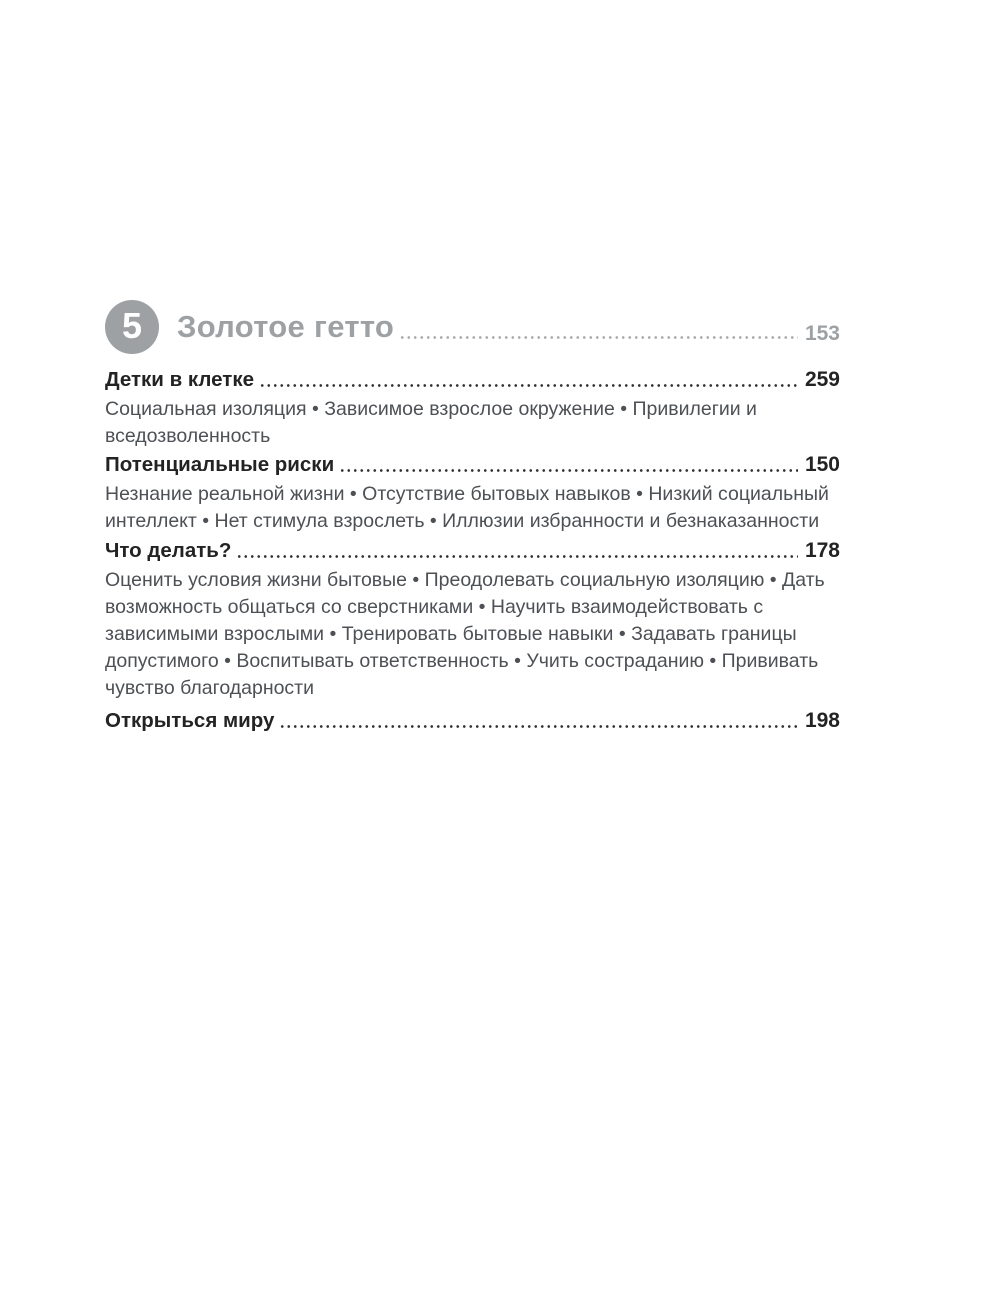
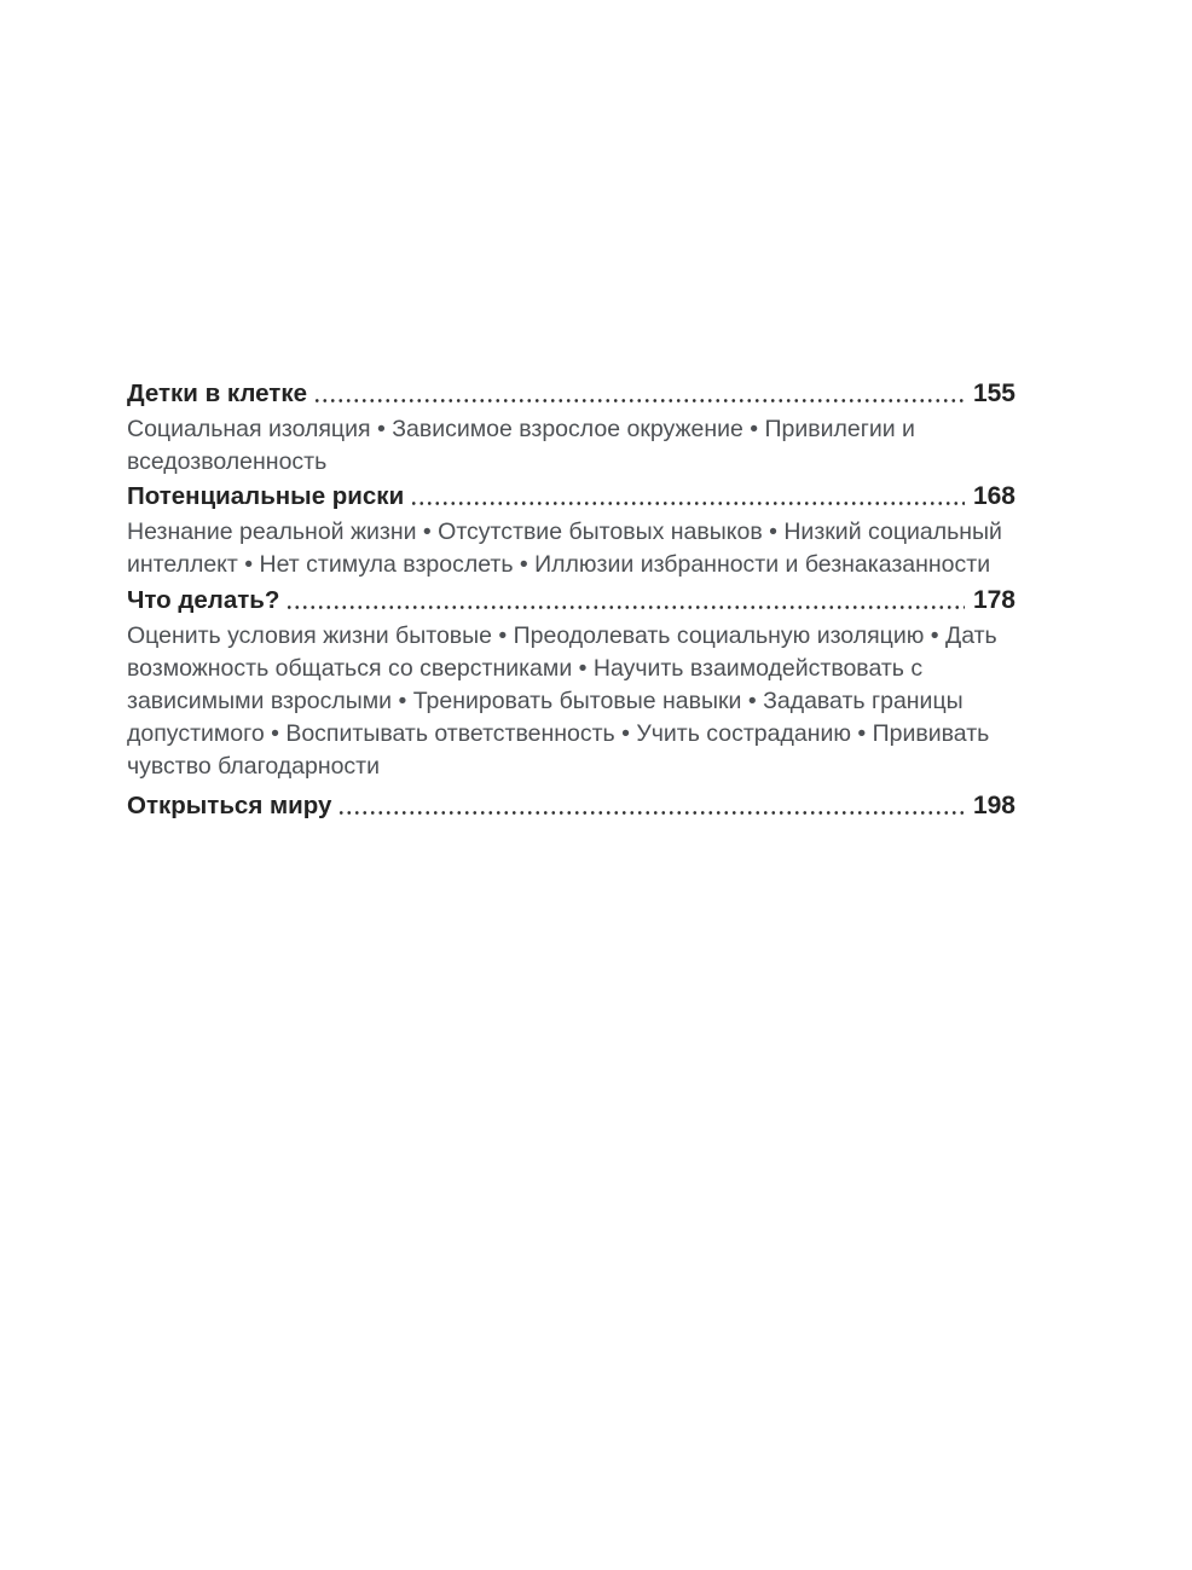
- 5
- Золотое гетто
- 153
  Детки в клетке
- 259
+ 155
  Социальная изоляция • Зависимое взрослое окружение • Привилегии и вседозволенность
  Потенциальные риски
- 150
+ 168
  Незнание реальной жизни • Отсутствие бытовых навыков • Низкий социальный интеллект • Нет стимула взрослеть • Иллюзии избранности и безнаказанности
  Что делать?
  178
  Оценить условия жизни бытовые • Преодолевать социальную изоляцию • Дать возможность общаться со сверстниками • Научить взаимодействовать с зависимыми взрослыми • Тренировать бытовые навыки • Задавать границы допустимого • Воспитывать ответственность • Учить состраданию • Прививать чувство благодарности
  Открыться миру
  198
